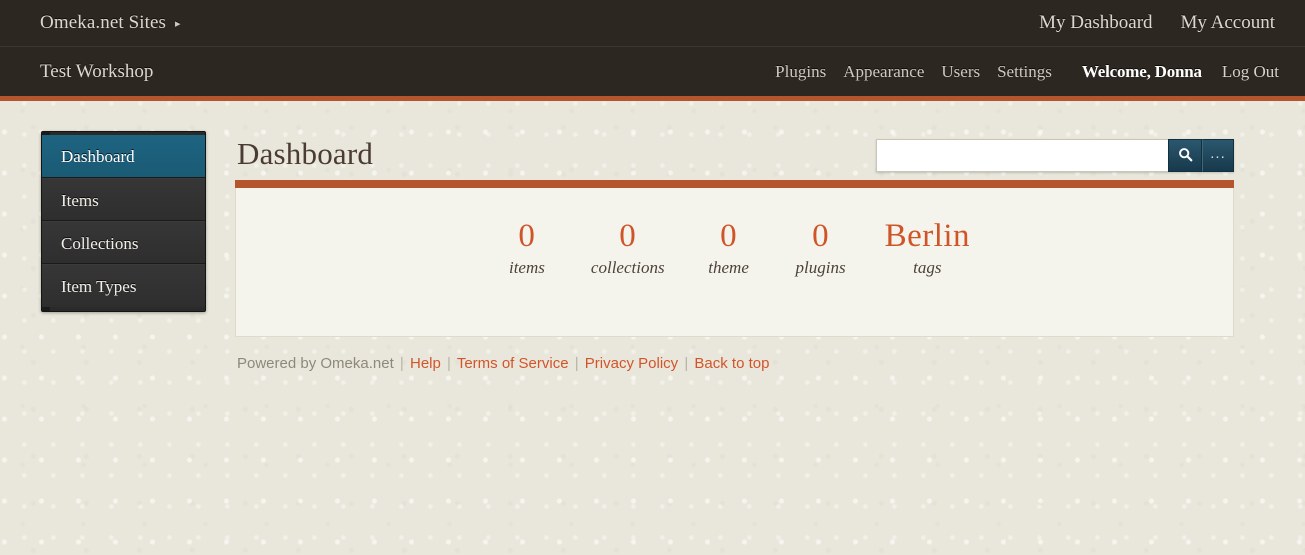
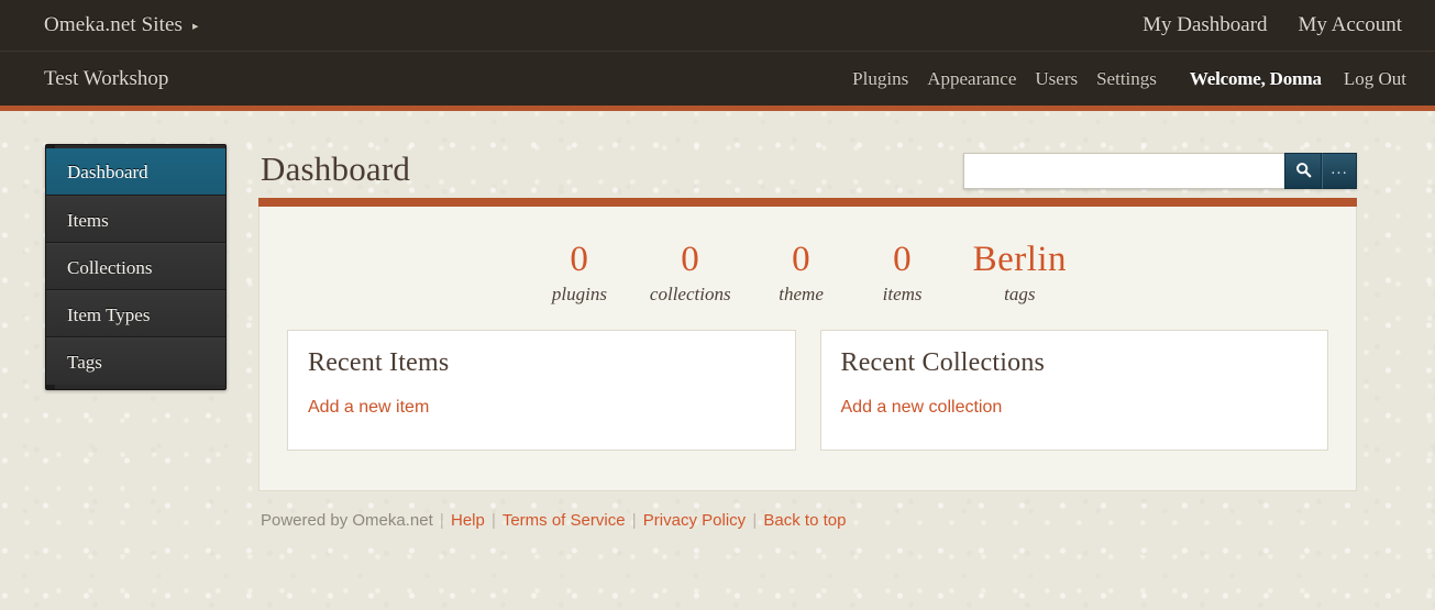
  Omeka.net Sites
  ▸
  My Dashboard
  My Account
  Test Workshop
  Plugins
  Appearance
  Users
  Settings
  Welcome, Donna
  Log Out
  Dashboard
  Items
  Collections
  Item Types
+ Tags
  Dashboard
  ...
  0
- items
+ plugins
  0
  collections
  0
  theme
  0
- plugins
+ items
  Berlin
  tags
+ Recent Items
+ Add a new item
+ Recent Collections
+ Add a new collection
  Powered by Omeka.net | Help | Terms of Service | Privacy Policy | Back to top
